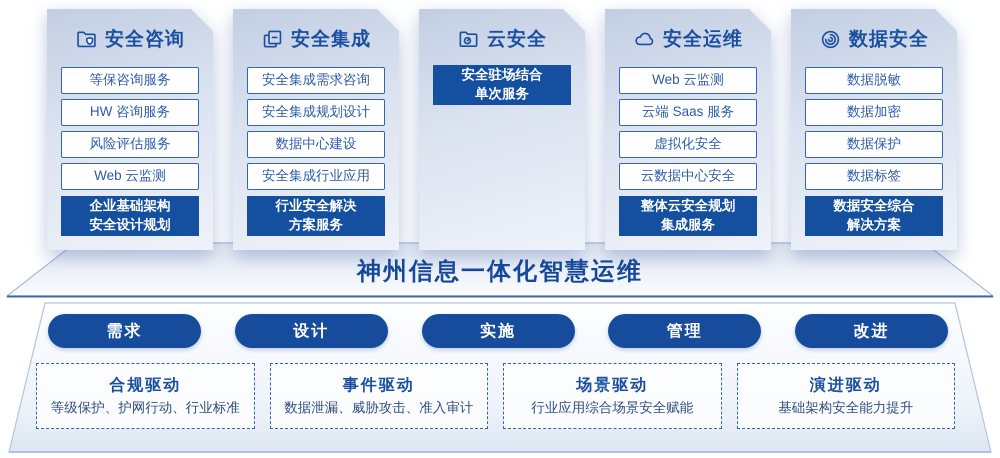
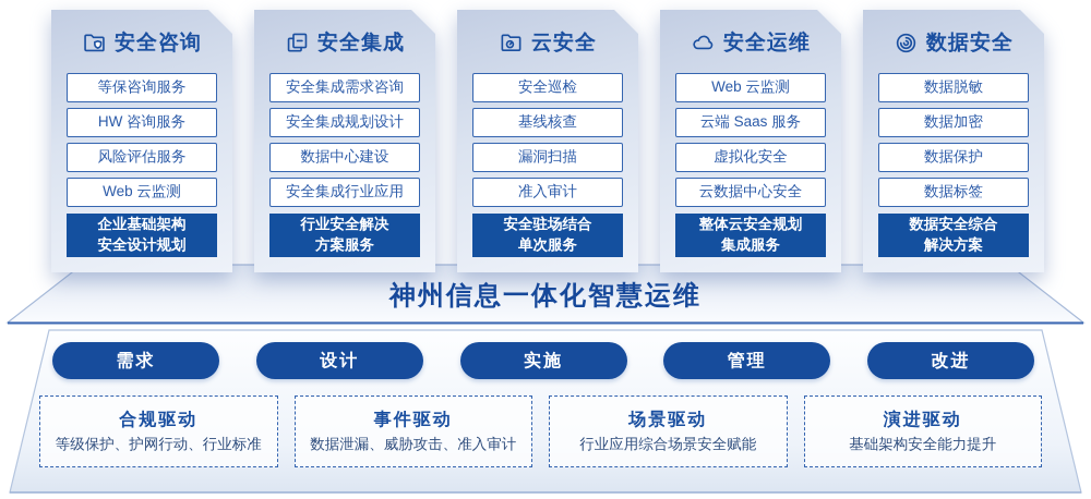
  安全咨询
  等保咨询服务
  HW 咨询服务
  风险评估服务
  Web 云监测
  企业基础架构
  安全设计规划
  安全集成
  安全集成需求咨询
  安全集成规划设计
  数据中心建设
  安全集成行业应用
  行业安全解决
  方案服务
  云安全
+ 安全巡检
+ 基线核查
+ 漏洞扫描
+ 准入审计
  安全驻场结合
  单次服务
  安全运维
  Web 云监测
  云端 Saas 服务
  虚拟化安全
  云数据中心安全
  整体云安全规划
  集成服务
  数据安全
  数据脱敏
  数据加密
  数据保护
  数据标签
  数据安全综合
  解决方案
  神州信息一体化智慧运维
  需求
  设计
  实施
  管理
  改进
  合规驱动
  等级保护、护网行动、行业标准
  事件驱动
  数据泄漏、威胁攻击、准入审计
  场景驱动
  行业应用综合场景安全赋能
  演进驱动
  基础架构安全能力提升
